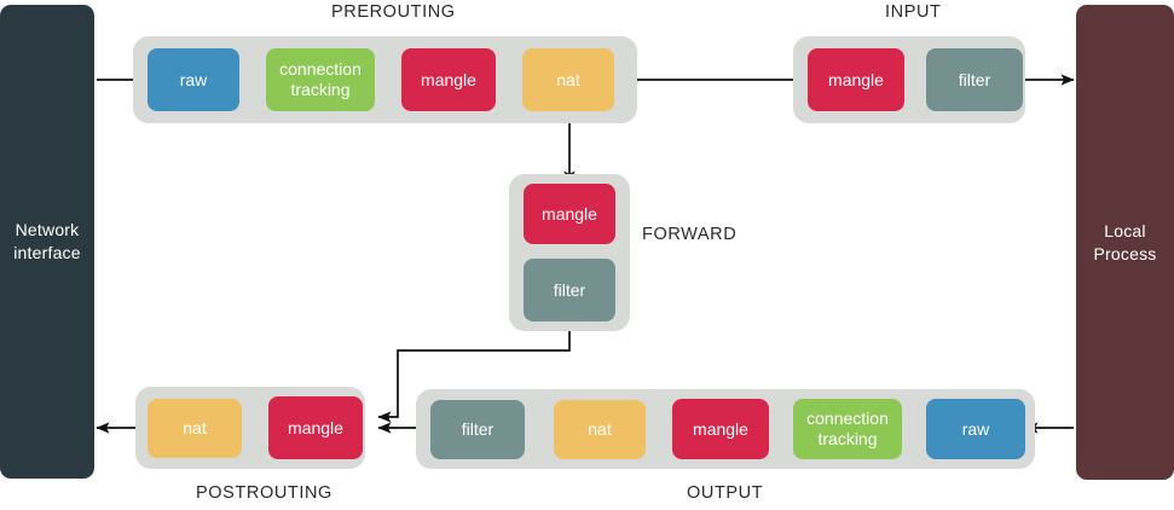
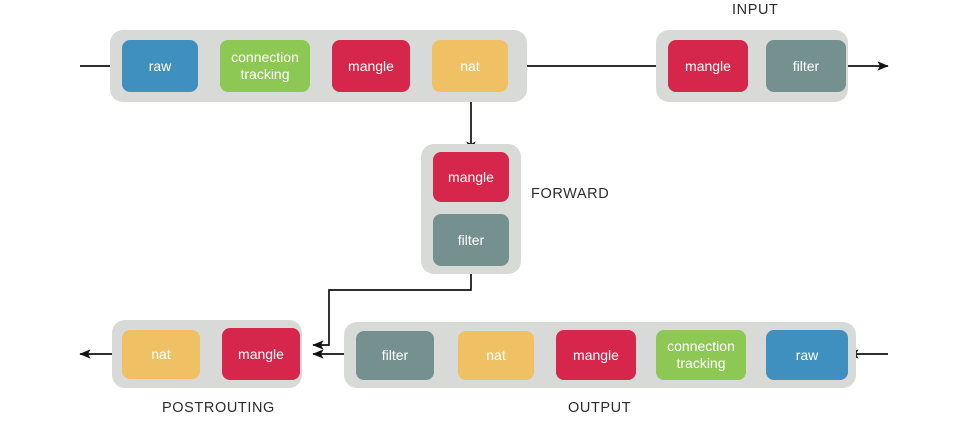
- Network
- interface
- Local
- Process
- PREROUTING
  raw
  connection
  tracking
  mangle
  nat
  INPUT
  mangle
  filter
  FORWARD
  mangle
  filter
  POSTROUTING
  nat
  mangle
  OUTPUT
  filter
  nat
  mangle
  connection
  tracking
  raw
